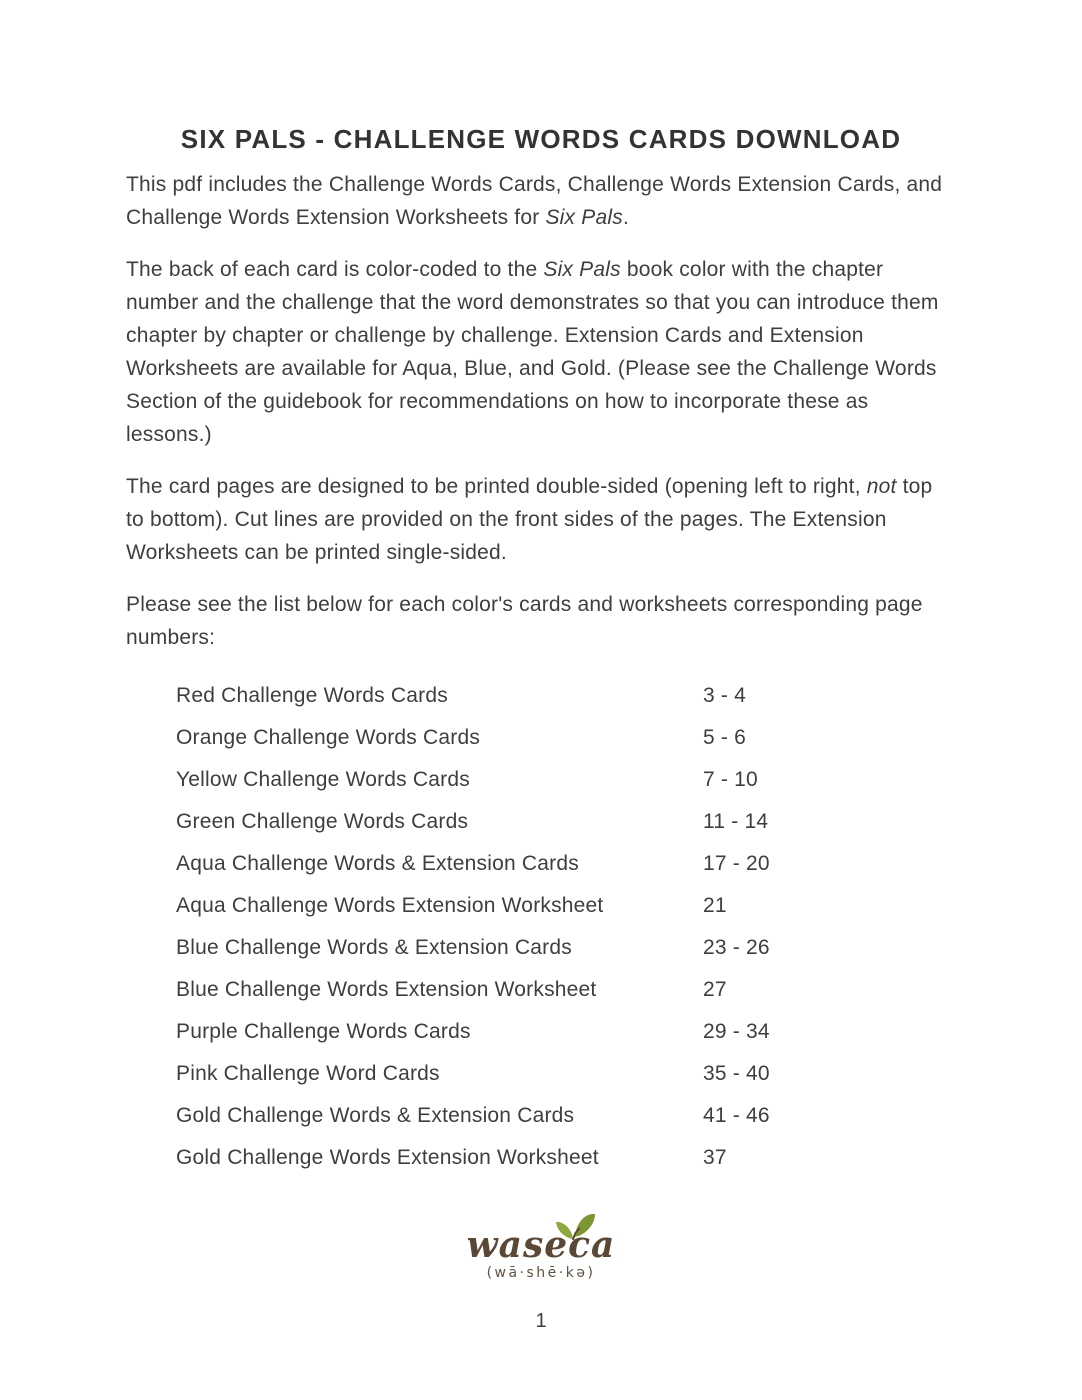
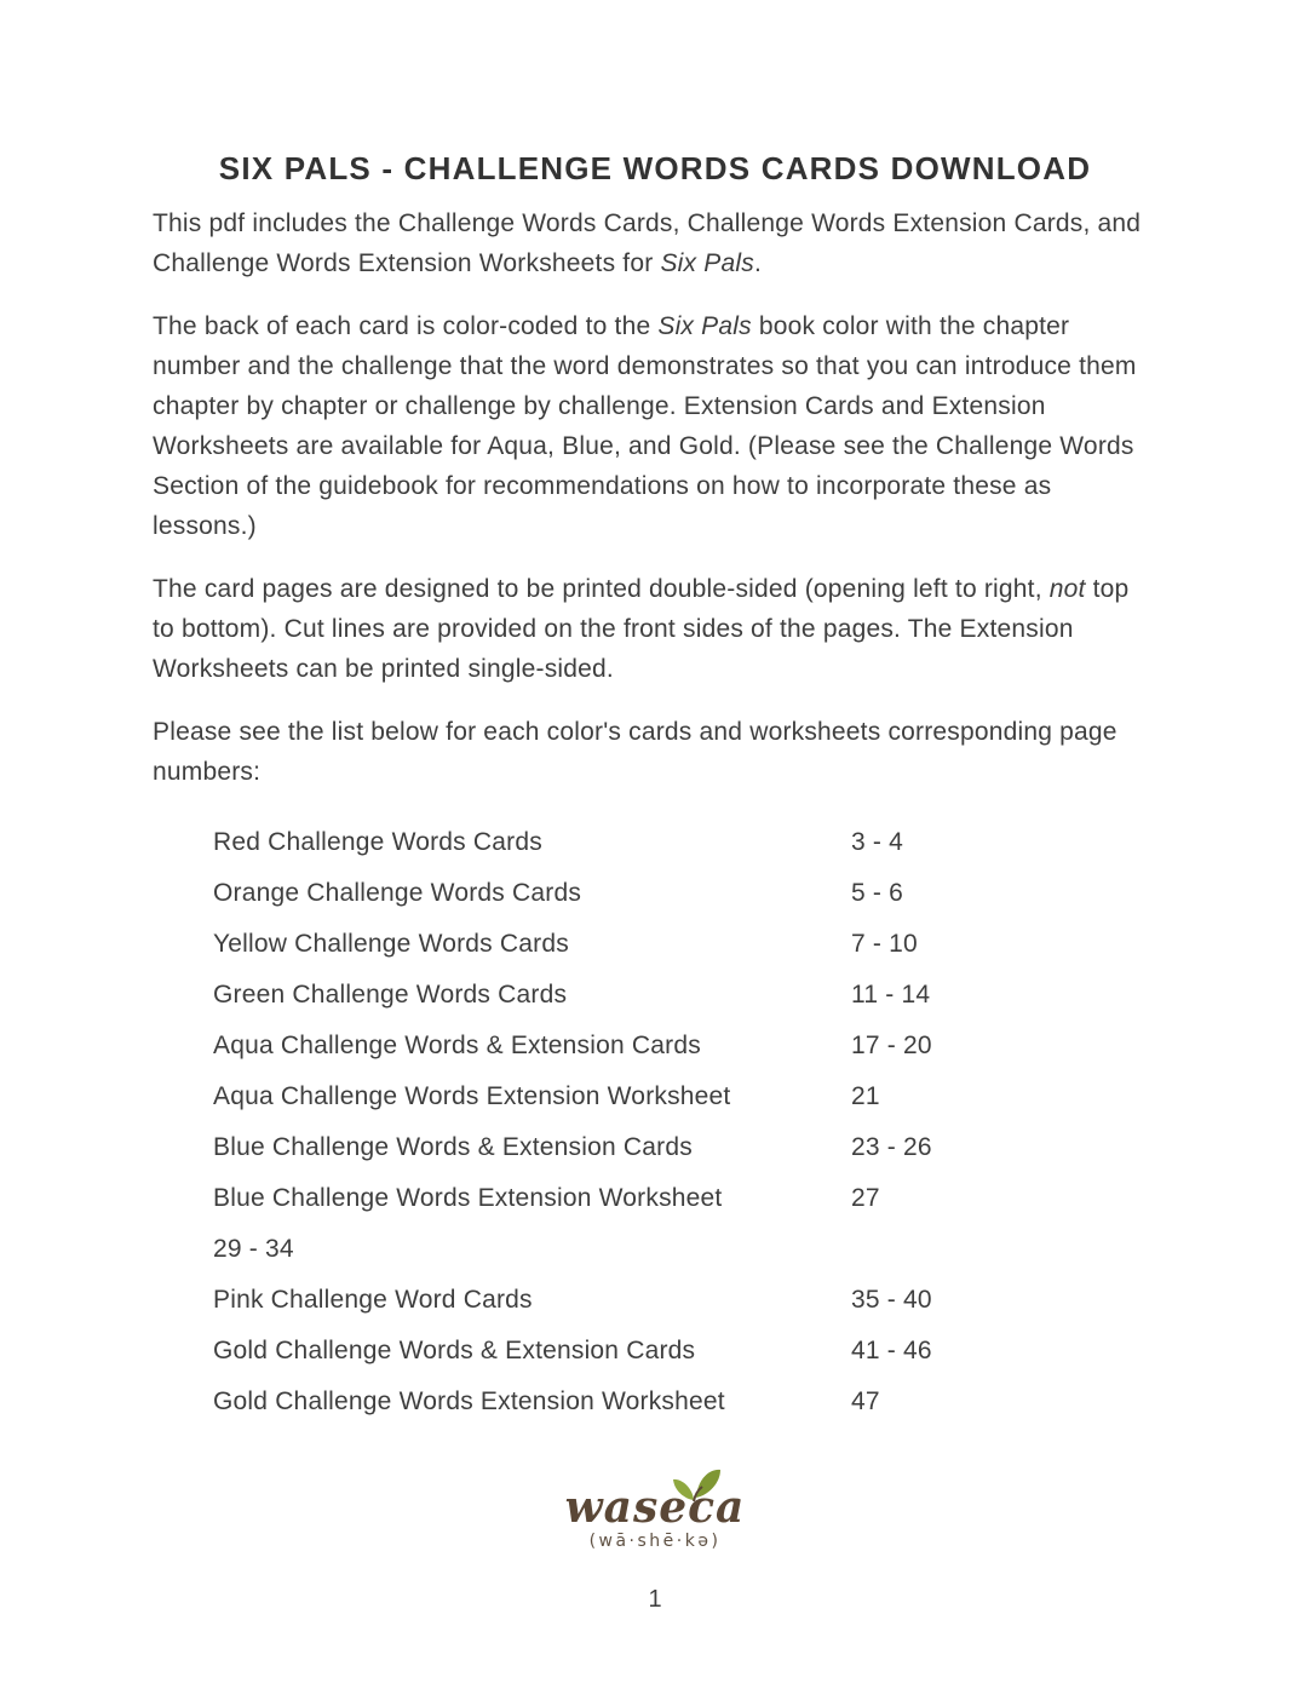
  SIX PALS - CHALLENGE WORDS CARDS DOWNLOAD
  This pdf includes the Challenge Words Cards, Challenge Words Extension Cards, and Challenge Words Extension Worksheets for Six Pals.
  The back of each card is color-coded to the Six Pals book color with the chapter number and the challenge that the word demonstrates so that you can introduce them chapter by chapter or challenge by challenge. Extension Cards and Extension Worksheets are available for Aqua, Blue, and Gold. (Please see the Challenge Words Section of the guidebook for recommendations on how to incorporate these as lessons.)
  The card pages are designed to be printed double-sided (opening left to right, not top to bottom). Cut lines are provided on the front sides of the pages. The Extension Worksheets can be printed single-sided.
  Please see the list below for each color's cards and worksheets corresponding page numbers:
  Red Challenge Words Cards
  3 - 4
  Orange Challenge Words Cards
  5 - 6
  Yellow Challenge Words Cards
  7 - 10
  Green Challenge Words Cards
  11 - 14
  Aqua Challenge Words & Extension Cards
  17 - 20
  Aqua Challenge Words Extension Worksheet
  21
  Blue Challenge Words & Extension Cards
  23 - 26
  Blue Challenge Words Extension Worksheet
  27
- Purple Challenge Words Cards
  29 - 34
  Pink Challenge Word Cards
  35 - 40
  Gold Challenge Words & Extension Cards
  41 - 46
  Gold Challenge Words Extension Worksheet
- 37
+ 47
  waseca
  (wā·shē·kə)
  1
